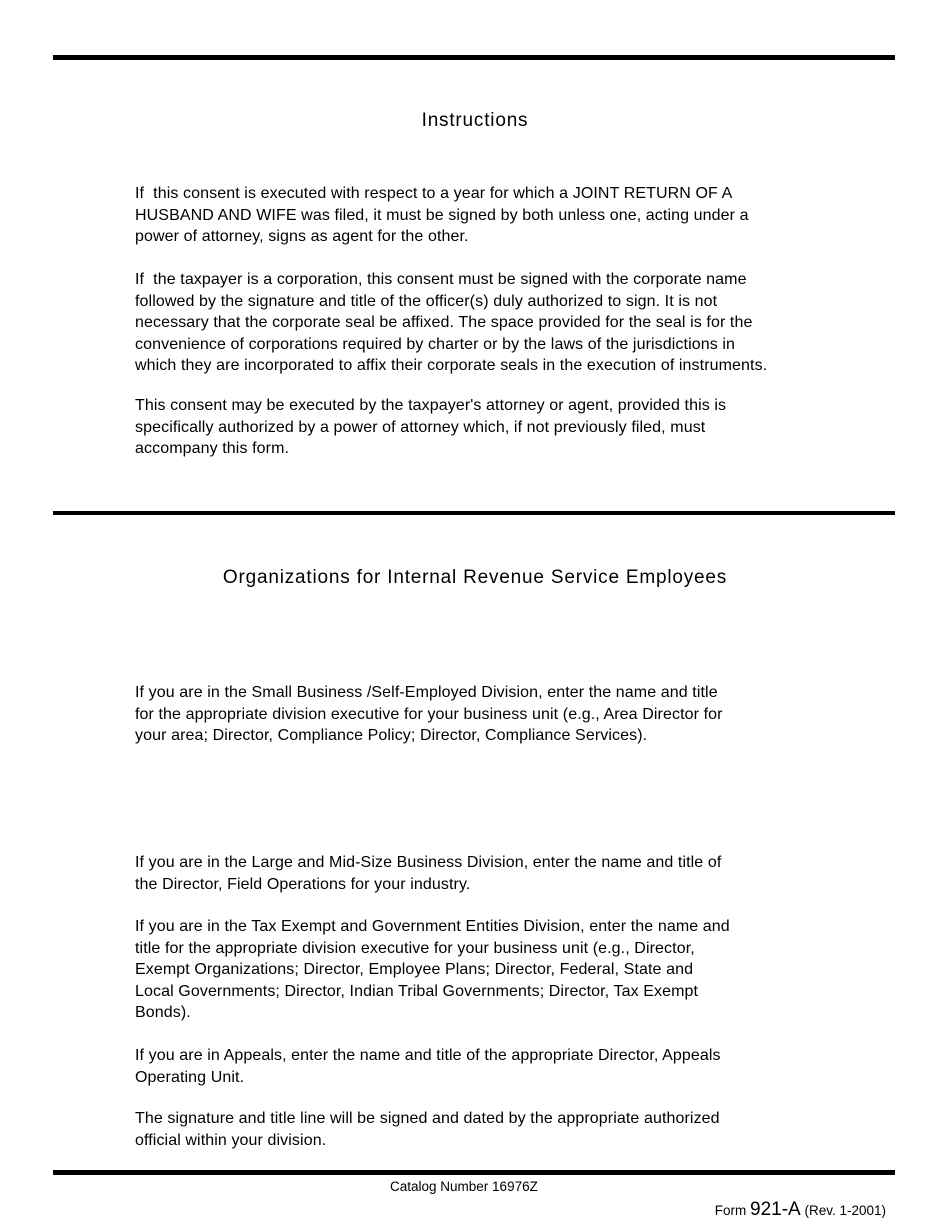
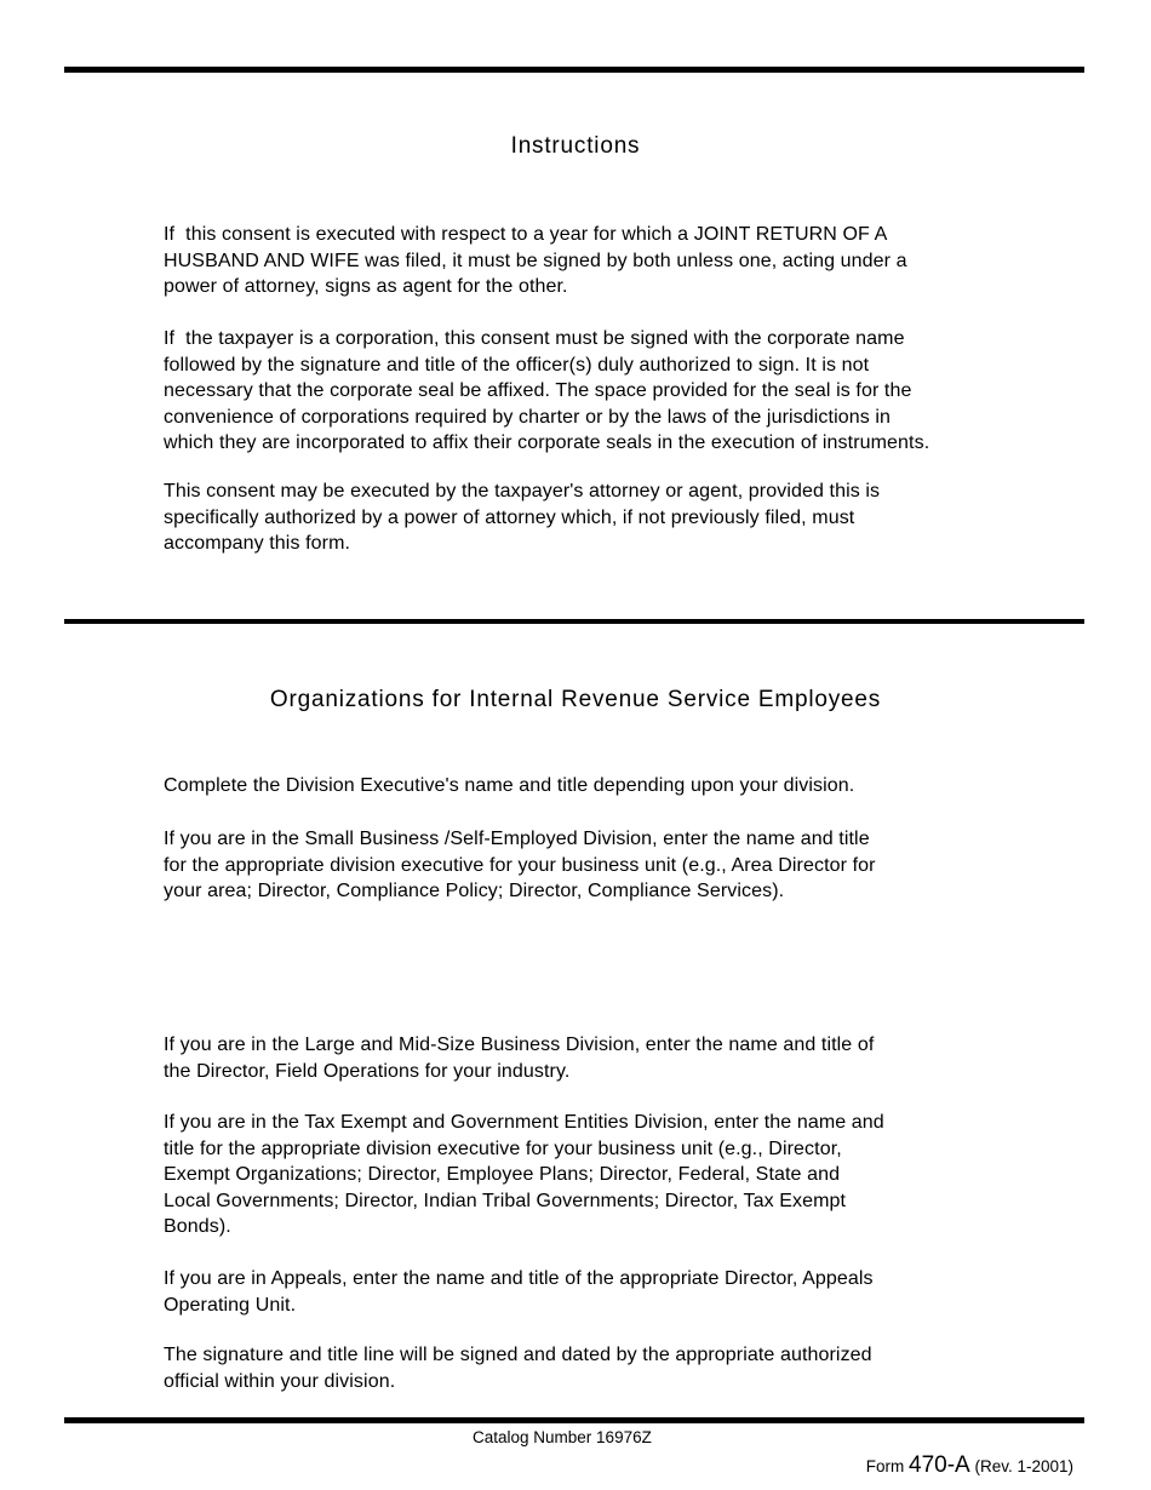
  Instructions
  If this consent is executed with respect to a year for which a JOINT RETURN OF A
  HUSBAND AND WIFE was filed, it must be signed by both unless one, acting under a
  power of attorney, signs as agent for the other.
  If the taxpayer is a corporation, this consent must be signed with the corporate name
  followed by the signature and title of the officer(s) duly authorized to sign. It is not
  necessary that the corporate seal be affixed. The space provided for the seal is for the
  convenience of corporations required by charter or by the laws of the jurisdictions in
  which they are incorporated to affix their corporate seals in the execution of instruments.
  This consent may be executed by the taxpayer's attorney or agent, provided this is
  specifically authorized by a power of attorney which, if not previously filed, must
  accompany this form.
  Organizations for Internal Revenue Service Employees
+ Complete the Division Executive's name and title depending upon your division.
  If you are in the Small Business /Self-Employed Division, enter the name and title
  for the appropriate division executive for your business unit (e.g., Area Director for
  your area; Director, Compliance Policy; Director, Compliance Services).
  If you are in the Large and Mid-Size Business Division, enter the name and title of
  the Director, Field Operations for your industry.
  If you are in the Tax Exempt and Government Entities Division, enter the name and
  title for the appropriate division executive for your business unit (e.g., Director,
  Exempt Organizations; Director, Employee Plans; Director, Federal, State and
  Local Governments; Director, Indian Tribal Governments; Director, Tax Exempt
  Bonds).
  If you are in Appeals, enter the name and title of the appropriate Director, Appeals
  Operating Unit.
  The signature and title line will be signed and dated by the appropriate authorized
  official within your division.
  Catalog Number 16976Z
- Form 921-A (Rev. 1-2001)
+ Form 470-A (Rev. 1-2001)
